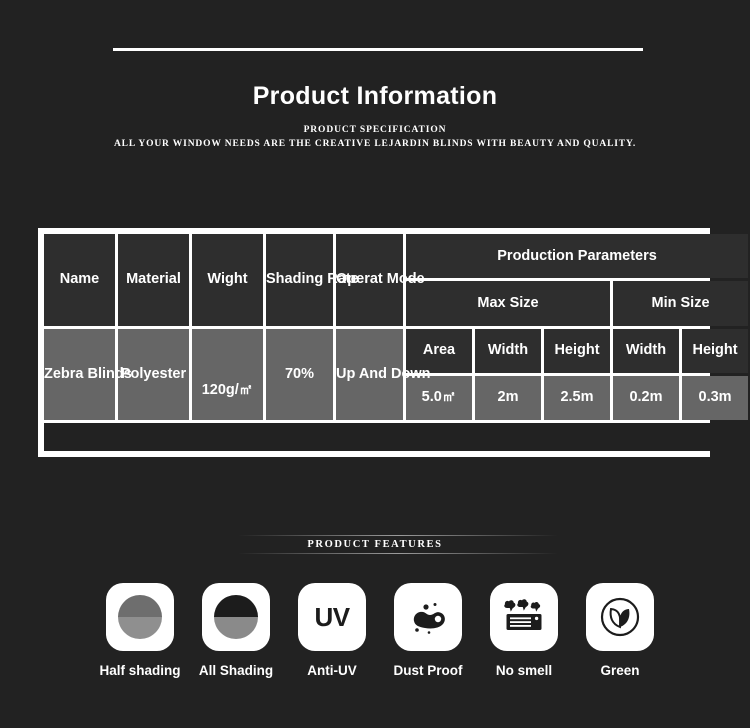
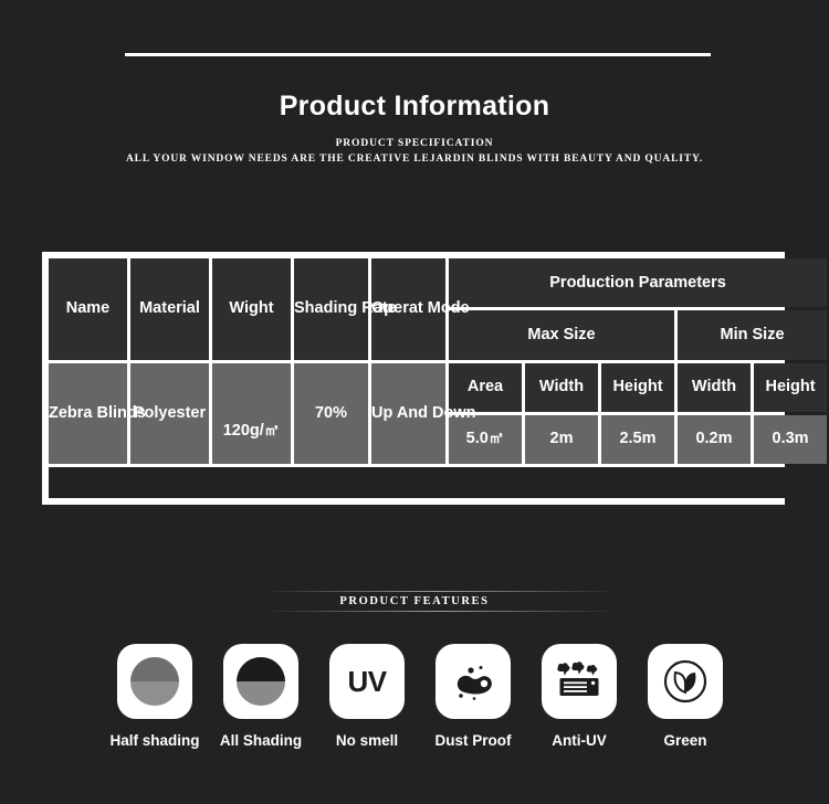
  Product Information
  PRODUCT SPECIFICATION
  ALL YOUR WINDOW NEEDS ARE THE CREATIVE LEJARDIN BLINDS WITH BEAUTY AND QUALITY.
  Name	Material	Wight	Shading R	Operat Mode	Production Parameters
  Max Size	Min Size
  Zebra Blind	Polyester	120g/㎡	70%	Up And Down	Area	Width	Height	Width	Height
  5.0㎡	2m	2.5m	0.2m	0.3m
  PRODUCT FEATURES
  Half shading
  All Shading
  UV
- Anti-UV
+ No smell
  Dust Proof
- No smell
+ Anti-UV
  Green
